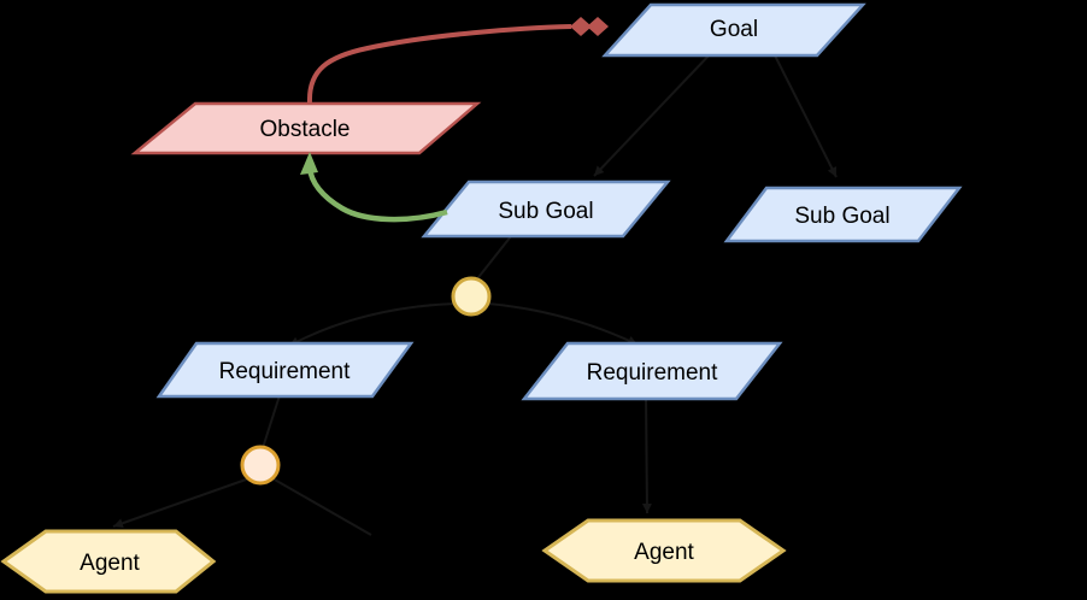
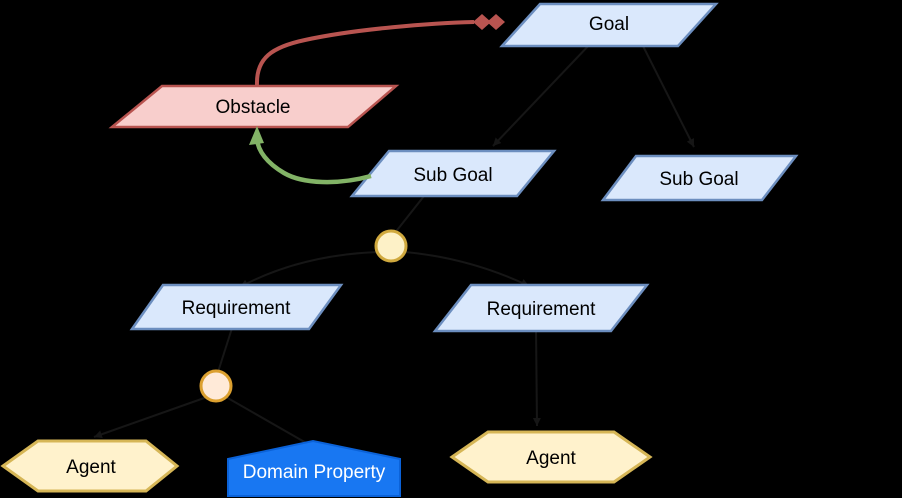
  Goal
  Obstacle
  Sub Goal
  Sub Goal
  Requirement
  Requirement
  Agent
  Agent
+ Domain Property
